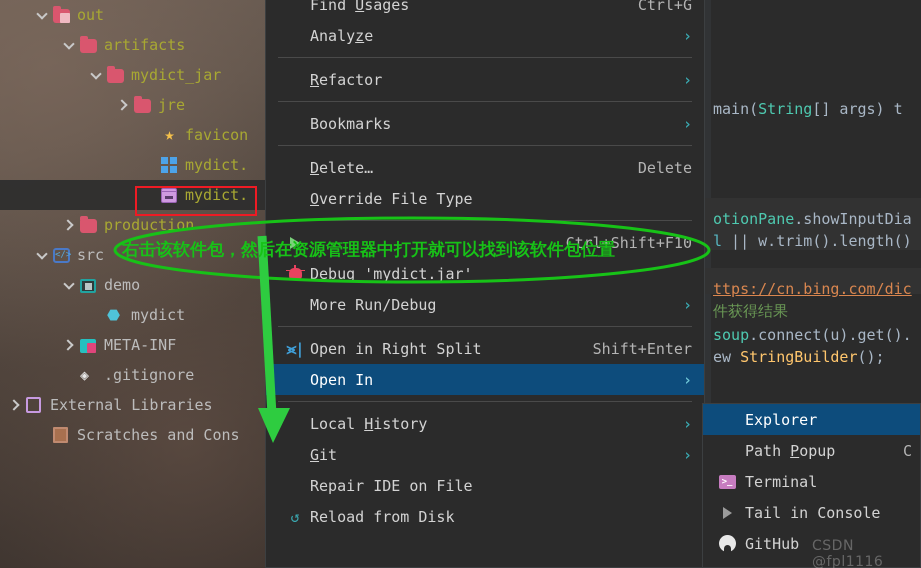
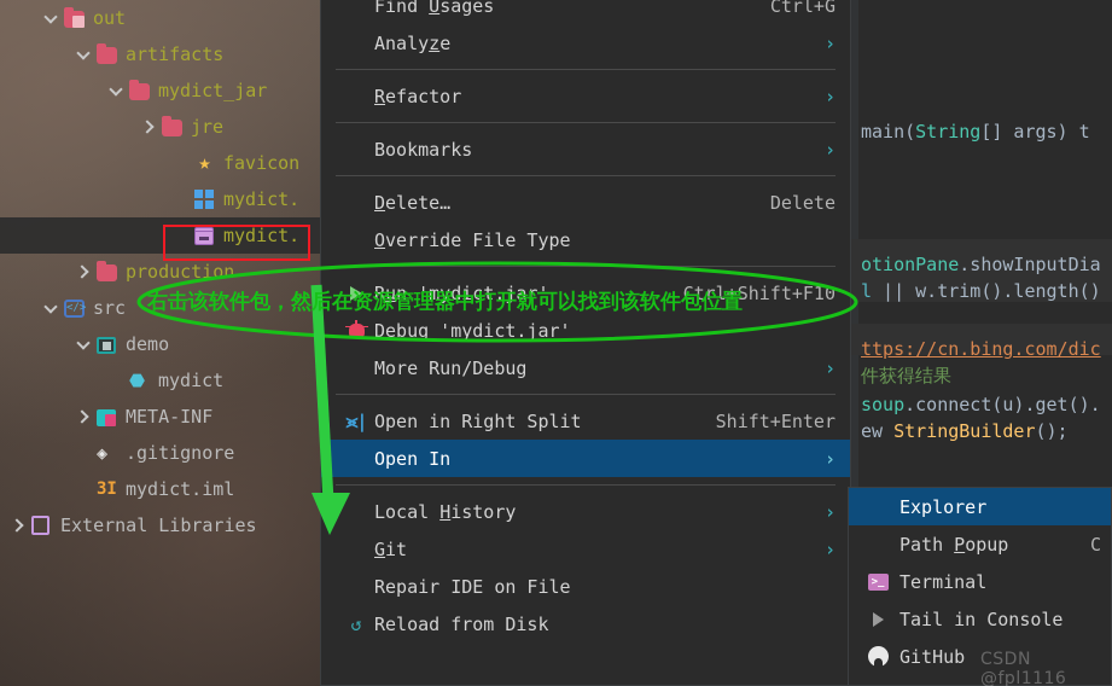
  out
  artifacts
  mydict_jar
  jre
  ★
  favicon
  mydict.
  mydict.
  production
  </>
  src
  demo
  ⬣
  mydict
  META-INF
  ◈
  .gitignore
+ ЗI
+ mydict.iml
  External Libraries
- Scratches and Cons
  main(String[] args) t
  otionPane.showInputDia
  l || w.trim().length()
  ttps://cn.bing.com/dic
  件获得结果
  soup.connect(u).get().
  ew StringBuilder();
  Find Usages
  Ctrl+G
  Analyze
  ›
  Refactor
  ›
  Bookmarks
  ›
  Delete…
  Delete
  Override File Type
+ Run 'mydict.jar'
  Ctrl+Shift+F10
  Debug 'mydict.jar'
  More Run/Debug
  ›
  ⪤|
  Open in Right Split
  Shift+Enter
  Open In
  ›
  Local History
  ›
  Git
  ›
  Repair IDE on File
  ↺
  Reload from Disk
  Explorer
  Path Popup
  C
  >_
  Terminal
  Tail in Console
  GitHub
  右击该软件包，然后在资源管理器中打开就可以找到该软件包位置
  CSDN @fpl1116
